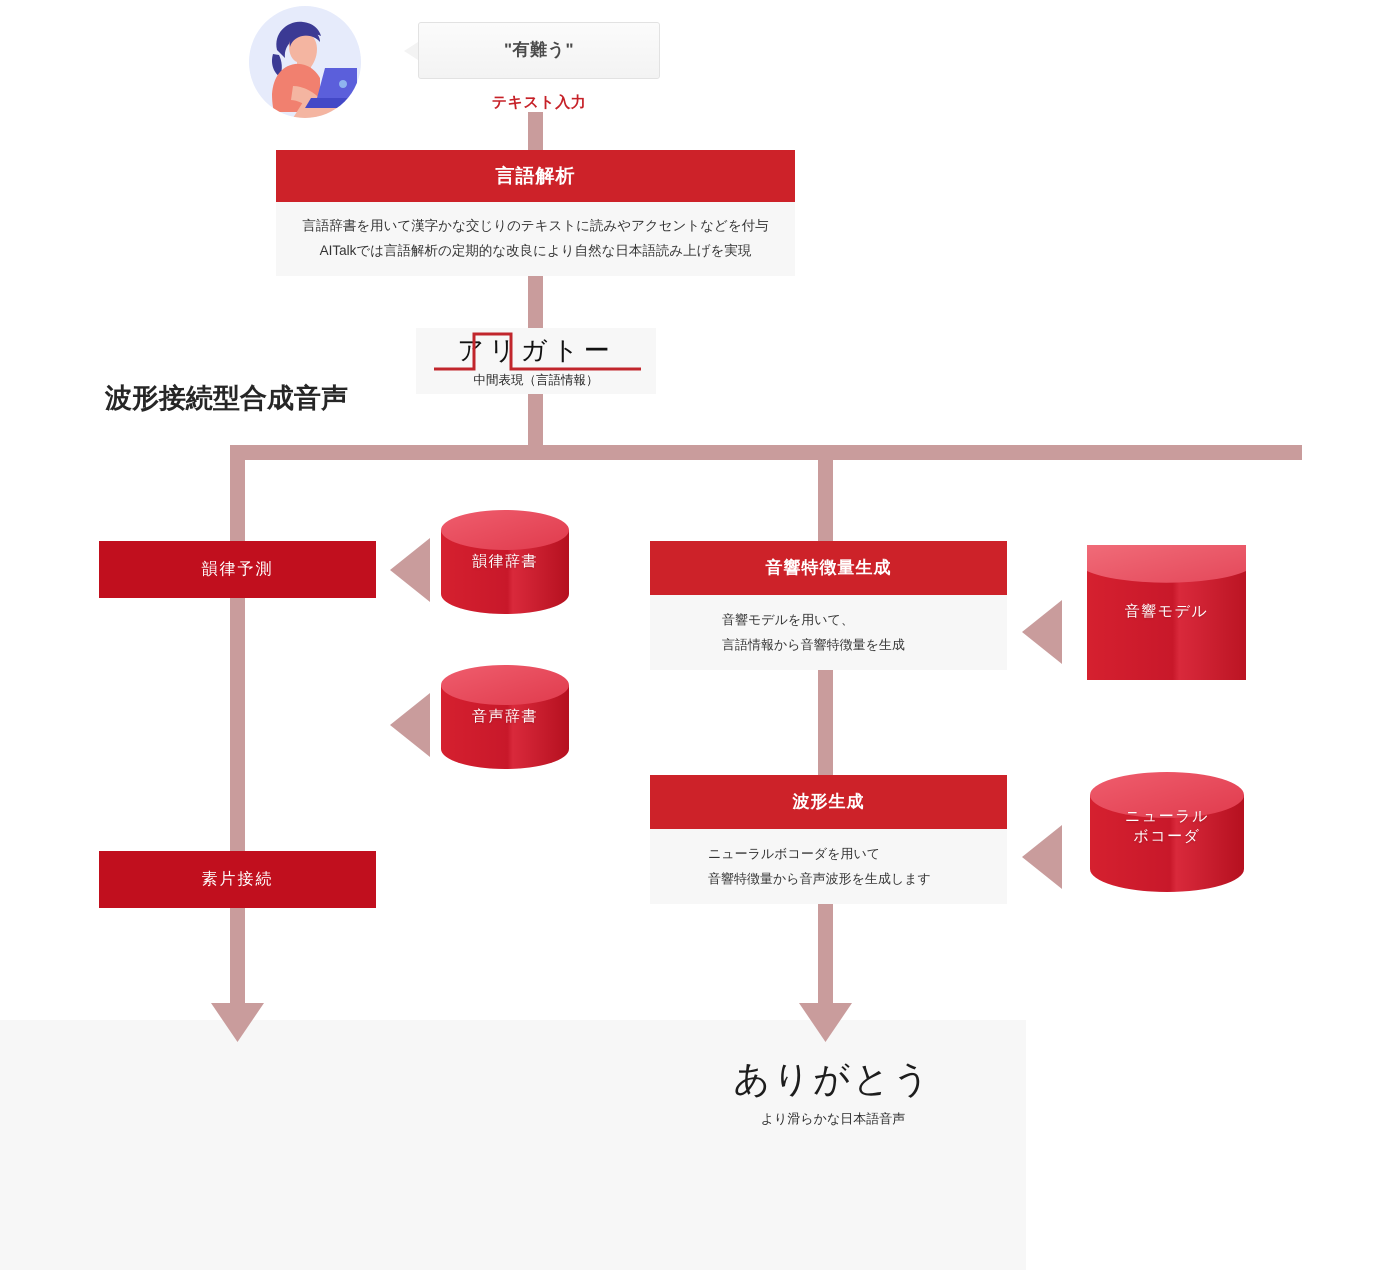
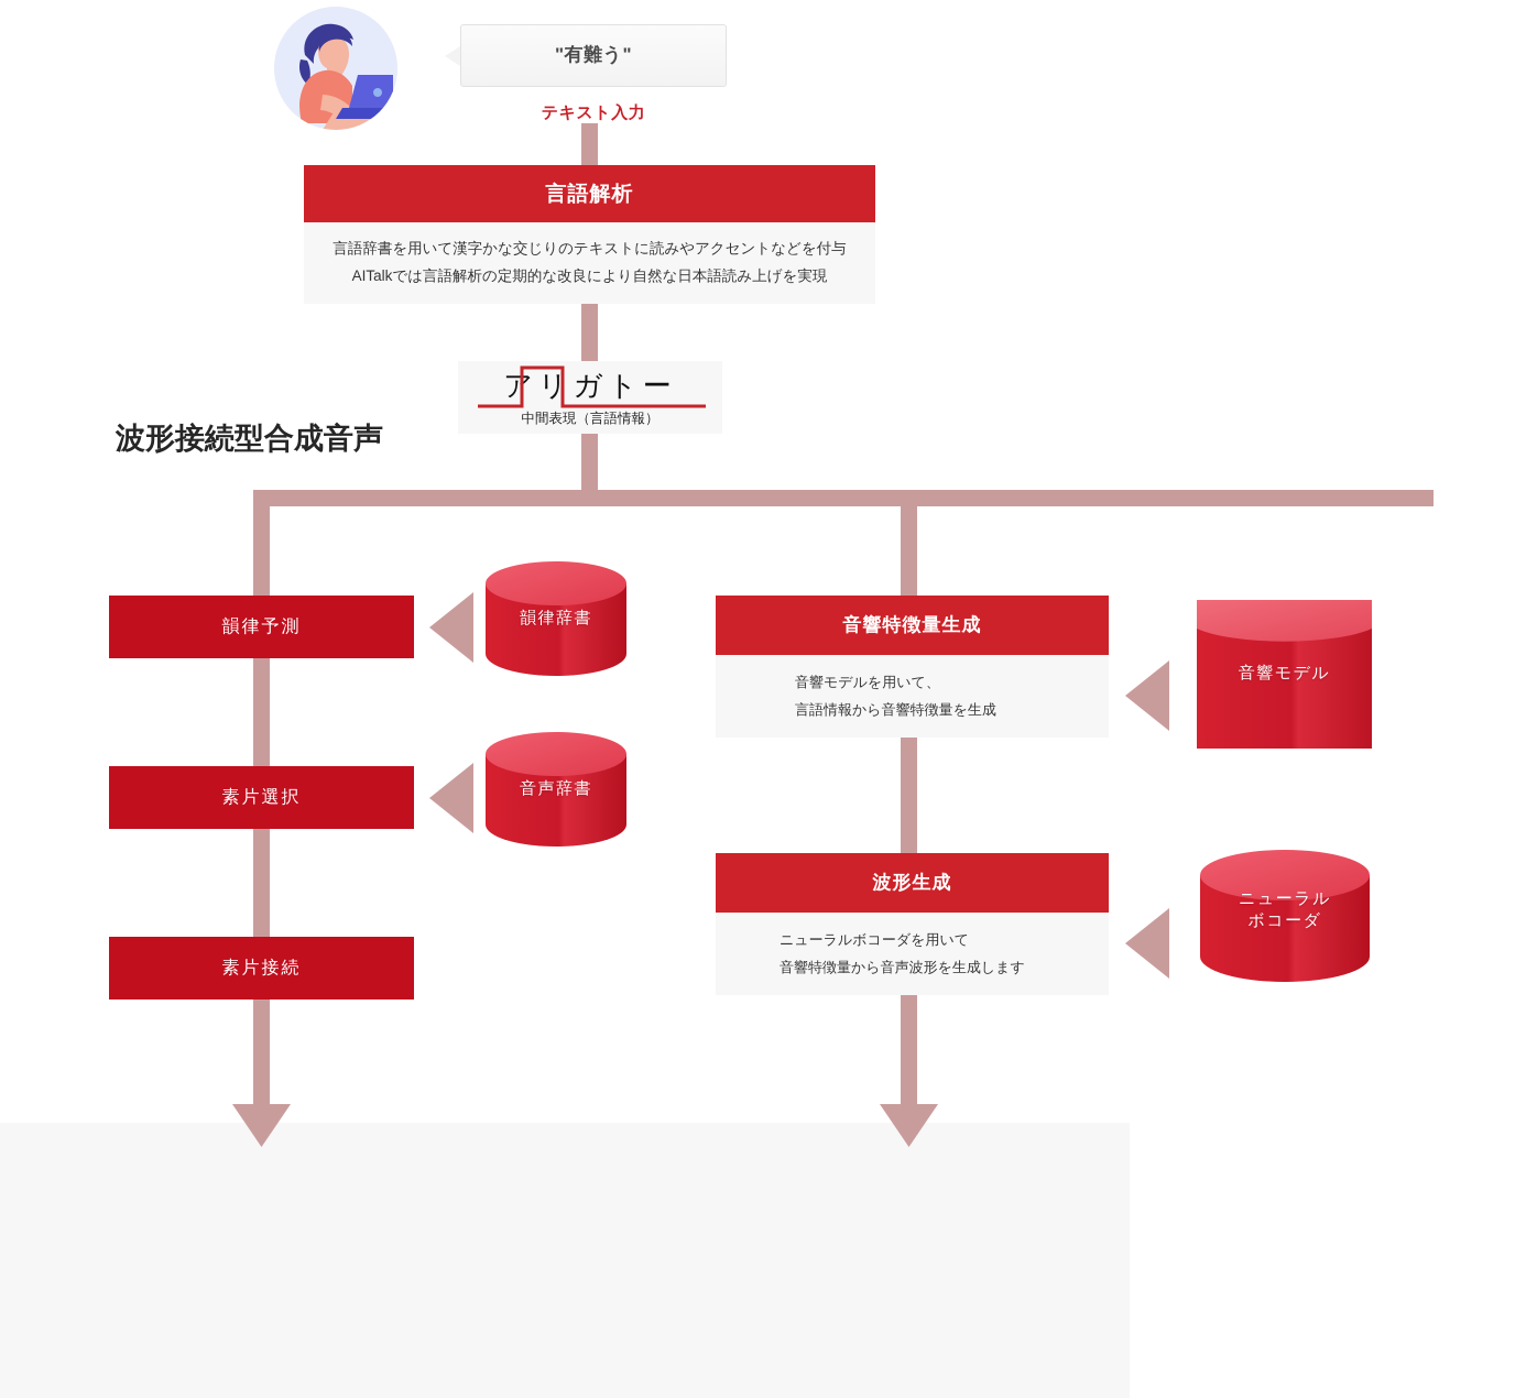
  "有難う"
  テキスト入力
  言語解析
  言語辞書を用いて漢字かな交じりのテキストに読みやアクセントなどを付与
  AITalkでは言語解析の定期的な改良により自然な日本語読み上げを実現
  リガトー
  中間表現（言語情報）
  波形接続型合成音声
  韻律予測
+ 素片選択
  素片接続
  韻律辞書
  音声辞書
  音響特徴量生成
  音響モデルを用いて、
  言語情報から音響特徴量を生成
  波形生成
  ニューラルボコーダを用いて
  音響特徴量から音声波形を生成します
  音響モデル
  ニューラル
  ボコーダ
- ありがとう
- より滑らかな日本語音声
